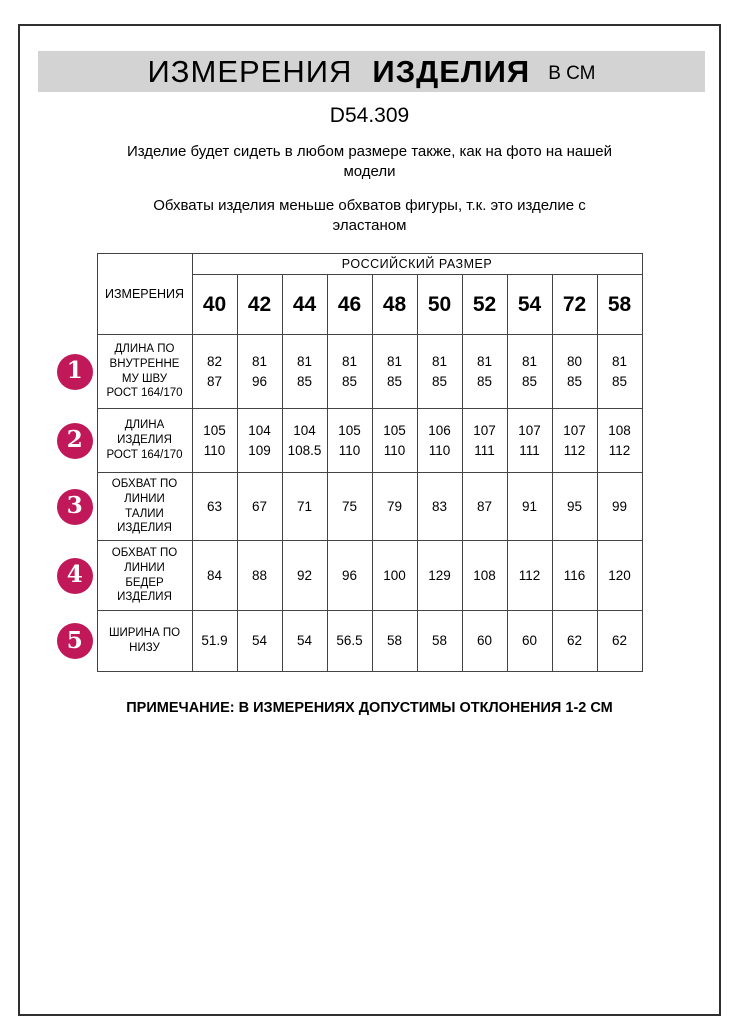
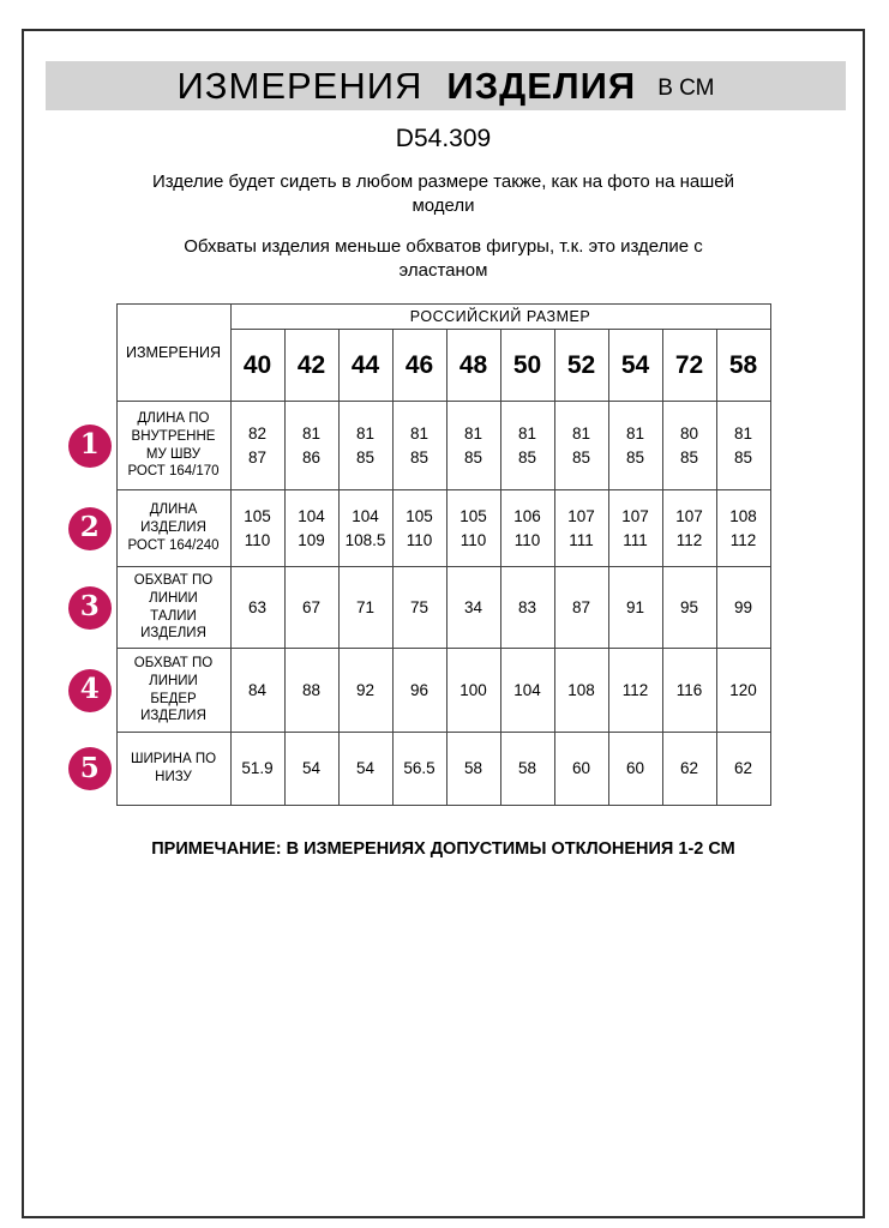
  ИЗМЕРЕНИЯ
  ИЗДЕЛИЯ
  В СМ
  D54.309
  Изделие будет сидеть в любом размере также, как на фото на нашей
  модели
  Обхваты изделия меньше обхватов фигуры, т.к. это изделие с
  эластаном
  	ИЗМЕРЕНИЯ	РОССИЙСКИЙ РАЗМЕР
  40	42	44	46	48	50	52	54	72	58
- 1	ДЛИНА ПО ВНУТРЕННЕ МУ ШВУ РОСТ 164/170	82 87	81 96	81 85	81 85	81 85	81 85	81 85	81 85	80 85	81 85
+ 1	ДЛИНА ПО ВНУТРЕННЕ МУ ШВУ РОСТ 164/170	82 87	81 86	81 85	81 85	81 85	81 85	81 85	81 85	80 85	81 85
- 2	ДЛИНА ИЗДЕЛИЯ РОСТ 164/170	105 110	104 109	104 108.5	105 110	105 110	106 110	107 111	107 111	107 112	108 112
+ 2	ДЛИНА ИЗДЕЛИЯ РОСТ 164/240	105 110	104 109	104 108.5	105 110	105 110	106 110	107 111	107 111	107 112	108 112
- 3	ОБХВАТ ПО ЛИНИИ ТАЛИИ ИЗДЕЛИЯ	63	67	71	75	79	83	87	91	95	99
+ 3	ОБХВАТ ПО ЛИНИИ ТАЛИИ ИЗДЕЛИЯ	63	67	71	75	34	83	87	91	95	99
- 4	ОБХВАТ ПО ЛИНИИ БЕДЕР ИЗДЕЛИЯ	84	88	92	96	100	129	108	112	116	120
+ 4	ОБХВАТ ПО ЛИНИИ БЕДЕР ИЗДЕЛИЯ	84	88	92	96	100	104	108	112	116	120
  5	ШИРИНА ПО НИЗУ	51.9	54	54	56.5	58	58	60	60	62	62
  ПРИМЕЧАНИЕ: В ИЗМЕРЕНИЯХ ДОПУСТИМЫ ОТКЛОНЕНИЯ 1-2 СМ
